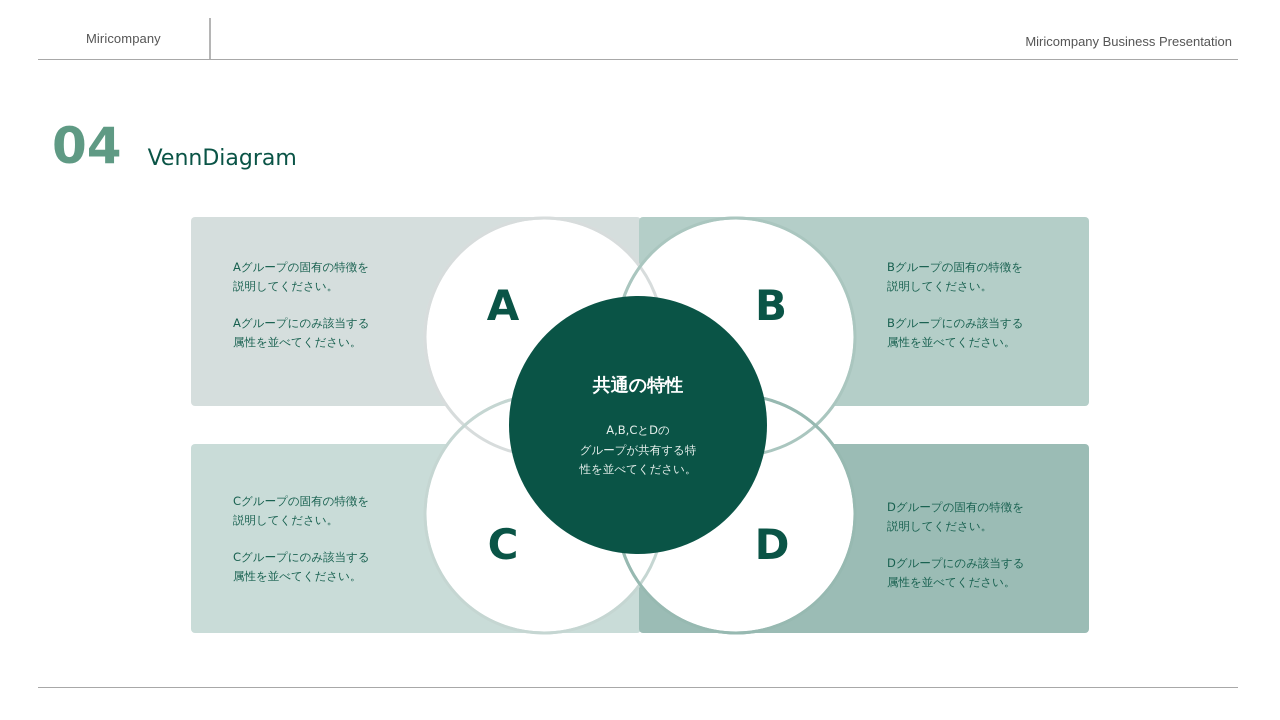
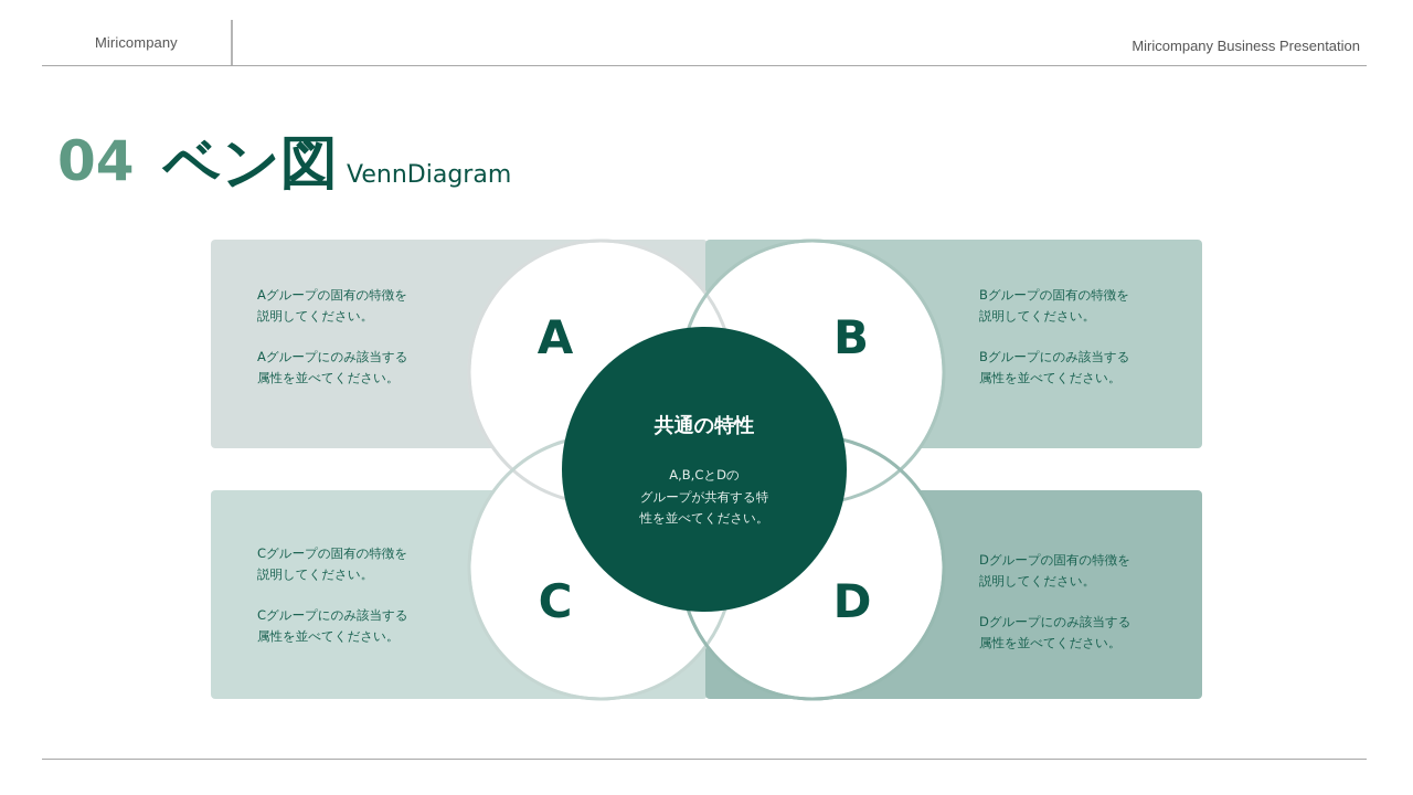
  Miricompany
  Miricompany Business Presentation
  04
+ ベン図
  VennDiagram
  A
  B
  C
  D
  Aグループの固有の特徴を
  説明してください。
  Aグループにのみ該当する
  属性を並べてください。
  Bグループの固有の特徴を
  説明してください。
  Bグループにのみ該当する
  属性を並べてください。
  Cグループの固有の特徴を
  説明してください。
  Cグループにのみ該当する
  属性を並べてください。
  Dグループの固有の特徴を
  説明してください。
  Dグループにのみ該当する
  属性を並べてください。
  共通の特性
  A,B,CとDの
  グループが共有する特
  性を並べてください。
